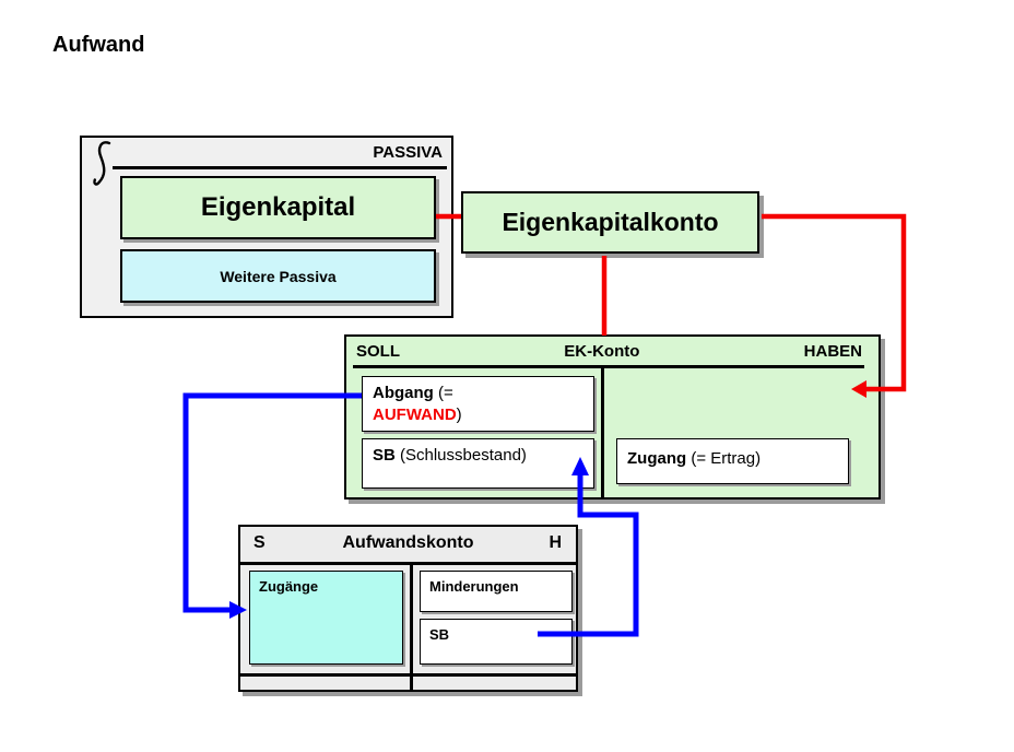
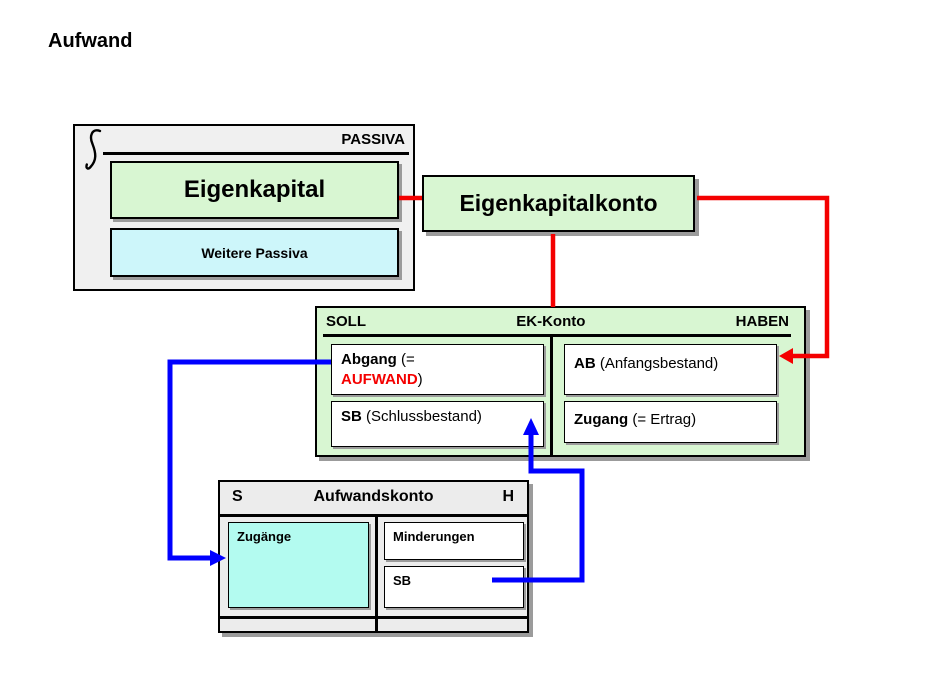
  Aufwand
  PASSIVA
  Eigenkapital
  Weitere Passiva
  Eigenkapitalkonto
  SOLL
  EK-Konto
  HABEN
  Abgang (=
  AUFWAND)
  SB (Schlussbestand)
+ AB (Anfangsbestand)
  Zugang (= Ertrag)
  S
  Aufwandskonto
  H
  Zugänge
  Minderungen
  SB
